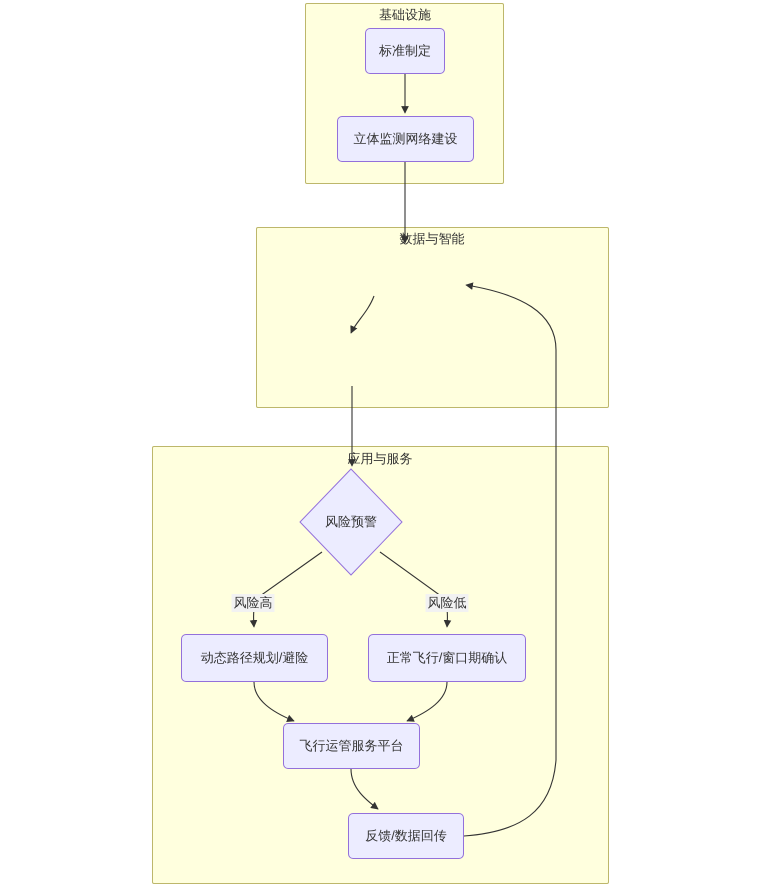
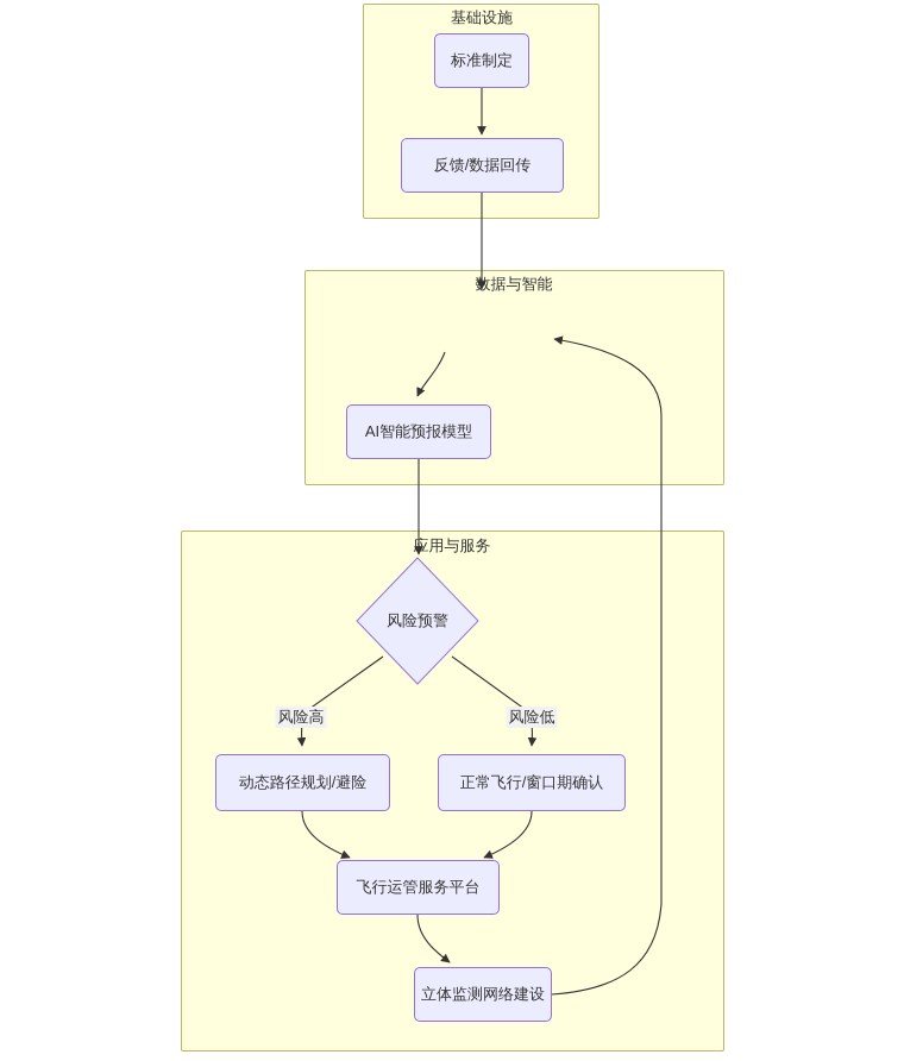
  基础设施
  数据与智能
  应用与服务
  标准制定
- 立体监测网络建设
+ 反馈/数据回传
+ AI智能预报模型
  风险预警
  动态路径规划/避险
  正常飞行/窗口期确认
  飞行运管服务平台
- 反馈/数据回传
+ 立体监测网络建设
  风险高
  风险低
